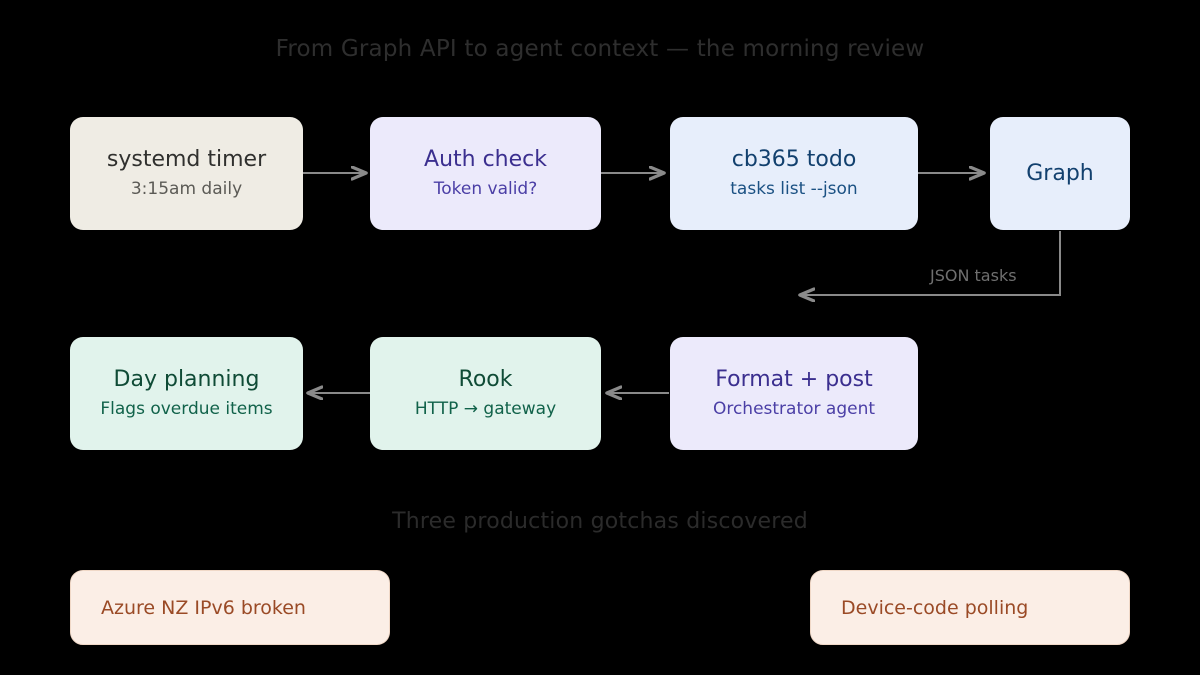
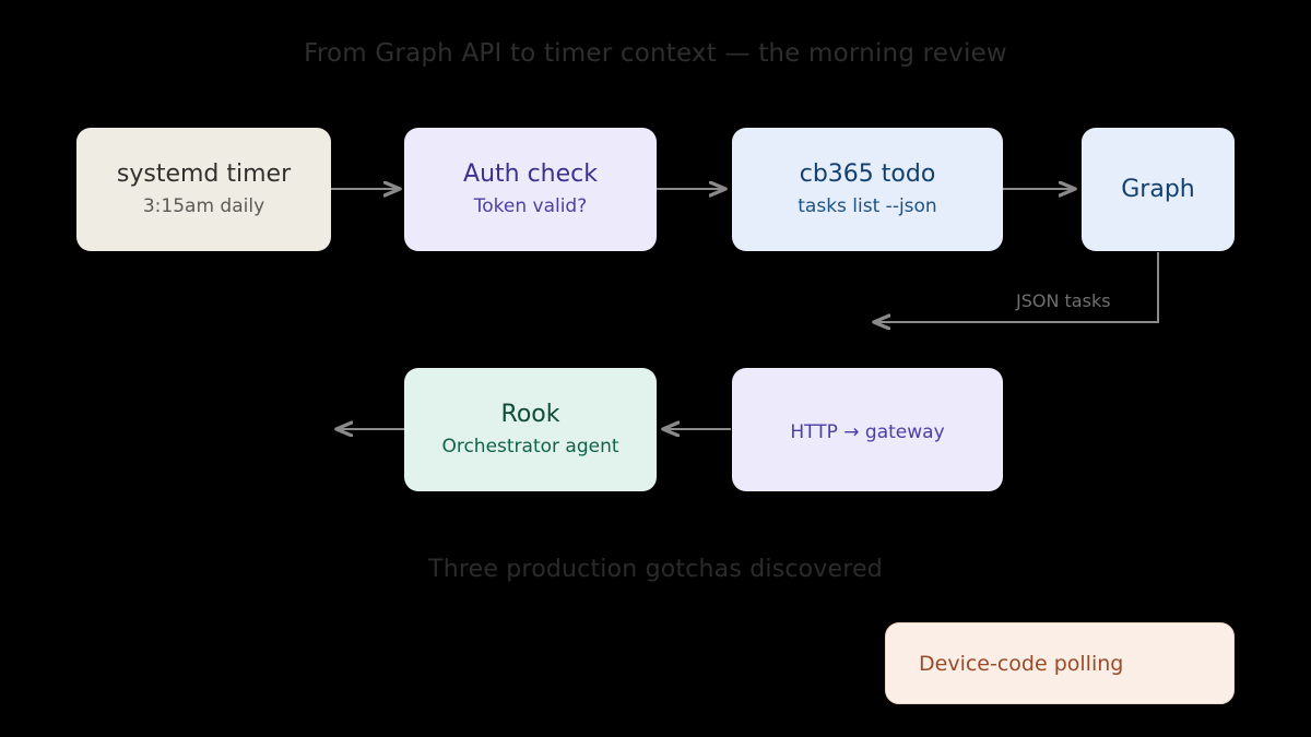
- From Graph API to agent context — the morning review
+ From Graph API to timer context — the morning review
  JSON tasks
  systemd timer
  3:15am daily
  Auth check
  Token valid?
  cb365 todo
  tasks list --json
  Graph
- Day planning
- Flags overdue items
  Rook
- HTTP → gateway
+ Orchestrator agent
- Format + post
- Orchestrator agent
+ HTTP → gateway
  Three production gotchas discovered
- Azure NZ IPv6 broken
  Device-code polling
